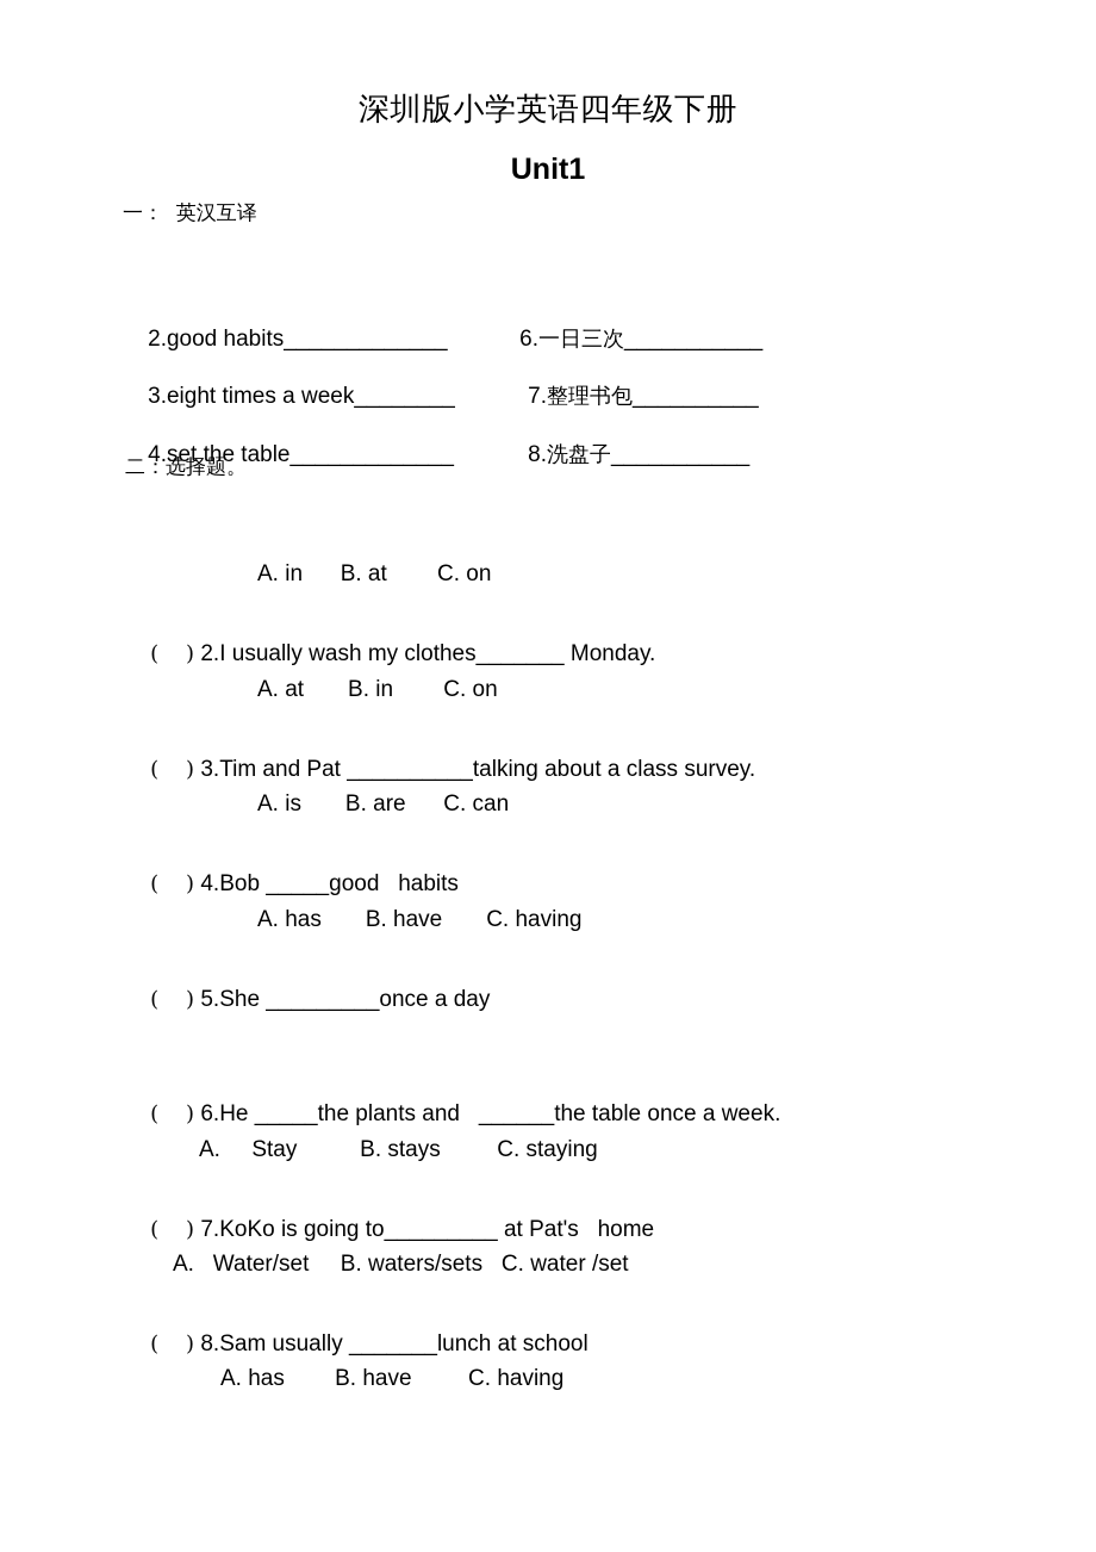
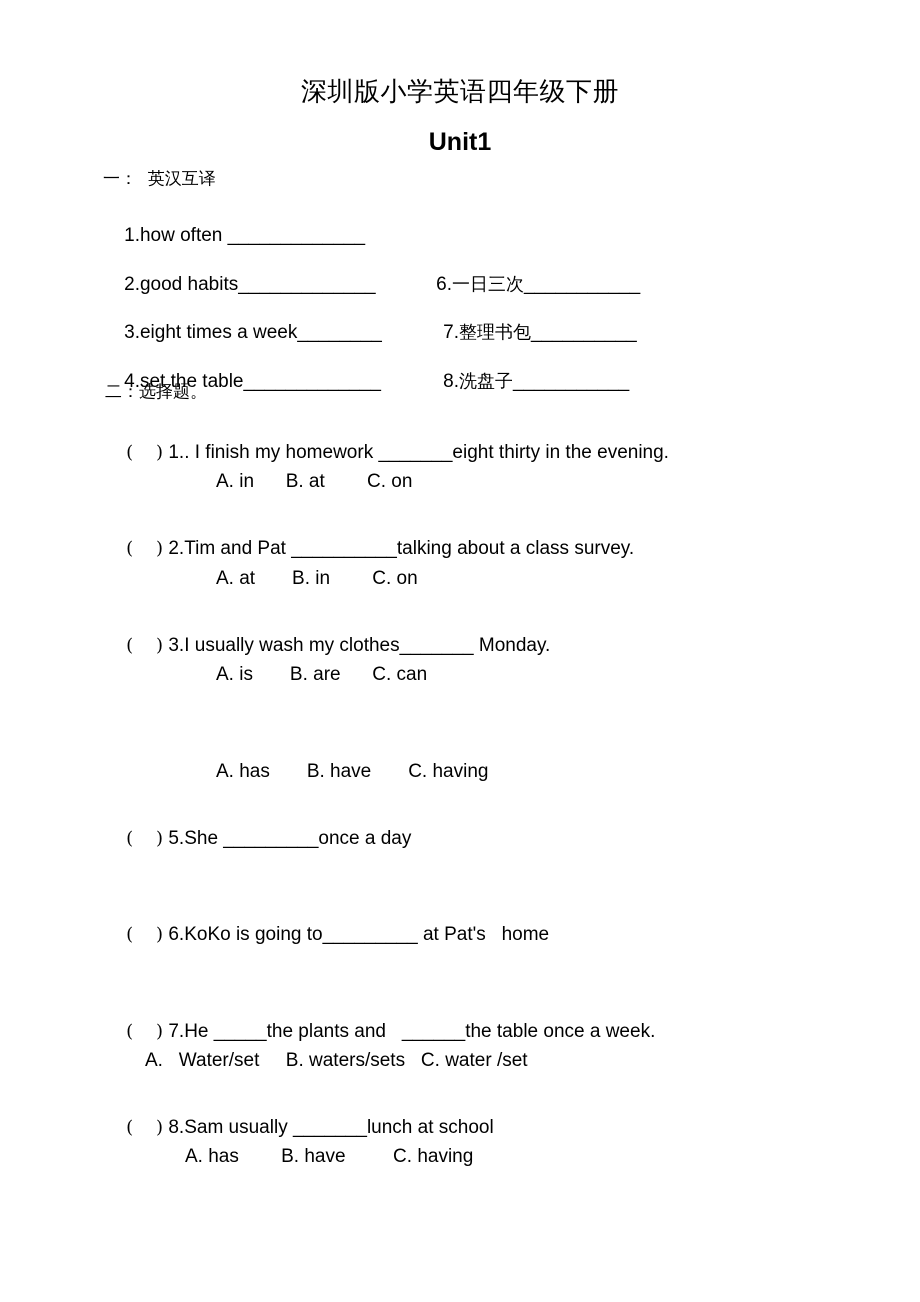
  深圳版小学英语四年级下册
  Unit1
  一： 英汉互译
+ 1.how often _____________
  2.good habits_____________
  3.eight times a week________
  4.set the table_____________
  6.一日三次___________
  7.整理书包__________
  8.洗盘子___________
  二：选择题。
+ ( ) 1.. I finish my homework _______eight thirty in the evening.
  A. in B. at C. on
- ( ) 2.I usually wash my clothes_______ Monday.
+ ( ) 2.Tim and Pat __________talking about a class survey.
  A. at B. in C. on
- ( ) 3.Tim and Pat __________talking about a class survey.
+ ( ) 3.I usually wash my clothes_______ Monday.
  A. is B. are C. can
- ( ) 4.Bob _____good habits
  A. has B. have C. having
  ( ) 5.She _________once a day
- ( ) 6.He _____the plants and ______the table once a week.
+ ( ) 6.KoKo is going to_________ at Pat's home
- A. Stay B. stays C. staying
- ( ) 7.KoKo is going to_________ at Pat's home
+ ( ) 7.He _____the plants and ______the table once a week.
  A. Water/set B. waters/sets C. water /set
  ( ) 8.Sam usually _______lunch at school
  A. has B. have C. having
